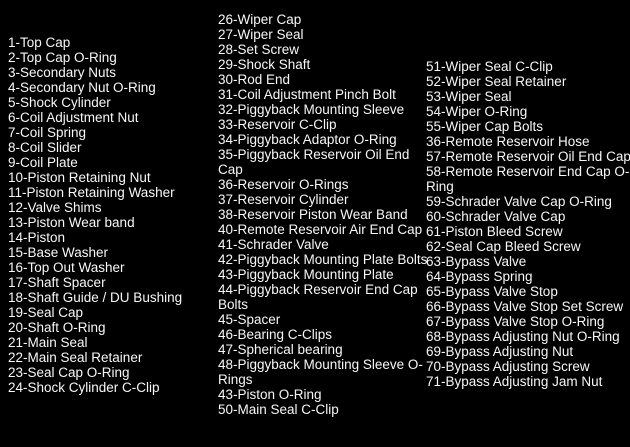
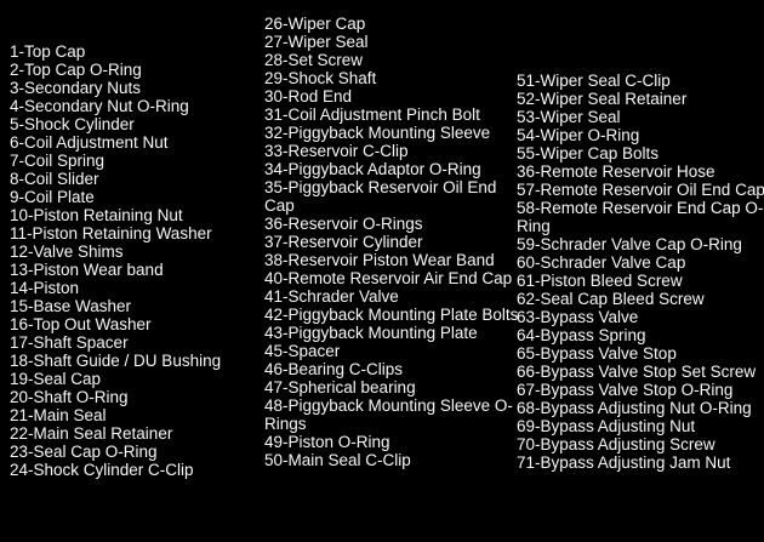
  1-Top Cap
  2-Top Cap O-Ring
  3-Secondary Nuts
  4-Secondary Nut O-Ring
  5-Shock Cylinder
  6-Coil Adjustment Nut
  7-Coil Spring
  8-Coil Slider
  9-Coil Plate
  10-Piston Retaining Nut
  11-Piston Retaining Washer
  12-Valve Shims
  13-Piston Wear band
  14-Piston
  15-Base Washer
  16-Top Out Washer
  17-Shaft Spacer
  18-Shaft Guide / DU Bushing
  19-Seal Cap
  20-Shaft O-Ring
  21-Main Seal
  22-Main Seal Retainer
  23-Seal Cap O-Ring
  24-Shock Cylinder C-Clip
  26-Wiper Cap
  27-Wiper Seal
  28-Set Screw
  29-Shock Shaft
  30-Rod End
  31-Coil Adjustment Pinch Bolt
  32-Piggyback Mounting Sleeve
  33-Reservoir C-Clip
  34-Piggyback Adaptor O-Ring
  35-Piggyback Reservoir Oil End Cap
  36-Reservoir O-Rings
  37-Reservoir Cylinder
  38-Reservoir Piston Wear Band
  40-Remote Reservoir Air End Cap
  41-Schrader Valve
  42-Piggyback Mounting Plate Bolts
  43-Piggyback Mounting Plate
- 44-Piggyback Reservoir End Cap Bolts
  45-Spacer
  46-Bearing C-Clips
  47-Spherical bearing
  48-Piggyback Mounting Sleeve O-Rings
- 43-Piston O-Ring
+ 49-Piston O-Ring
  50-Main Seal C-Clip
  51-Wiper Seal C-Clip
  52-Wiper Seal Retainer
  53-Wiper Seal
  54-Wiper O-Ring
  55-Wiper Cap Bolts
  36-Remote Reservoir Hose
  57-Remote Reservoir Oil End Cap
  58-Remote Reservoir End Cap O-Ring
  59-Schrader Valve Cap O-Ring
  60-Schrader Valve Cap
  61-Piston Bleed Screw
  62-Seal Cap Bleed Screw
  63-Bypass Valve
  64-Bypass Spring
  65-Bypass Valve Stop
  66-Bypass Valve Stop Set Screw
  67-Bypass Valve Stop O-Ring
  68-Bypass Adjusting Nut O-Ring
  69-Bypass Adjusting Nut
  70-Bypass Adjusting Screw
  71-Bypass Adjusting Jam Nut
